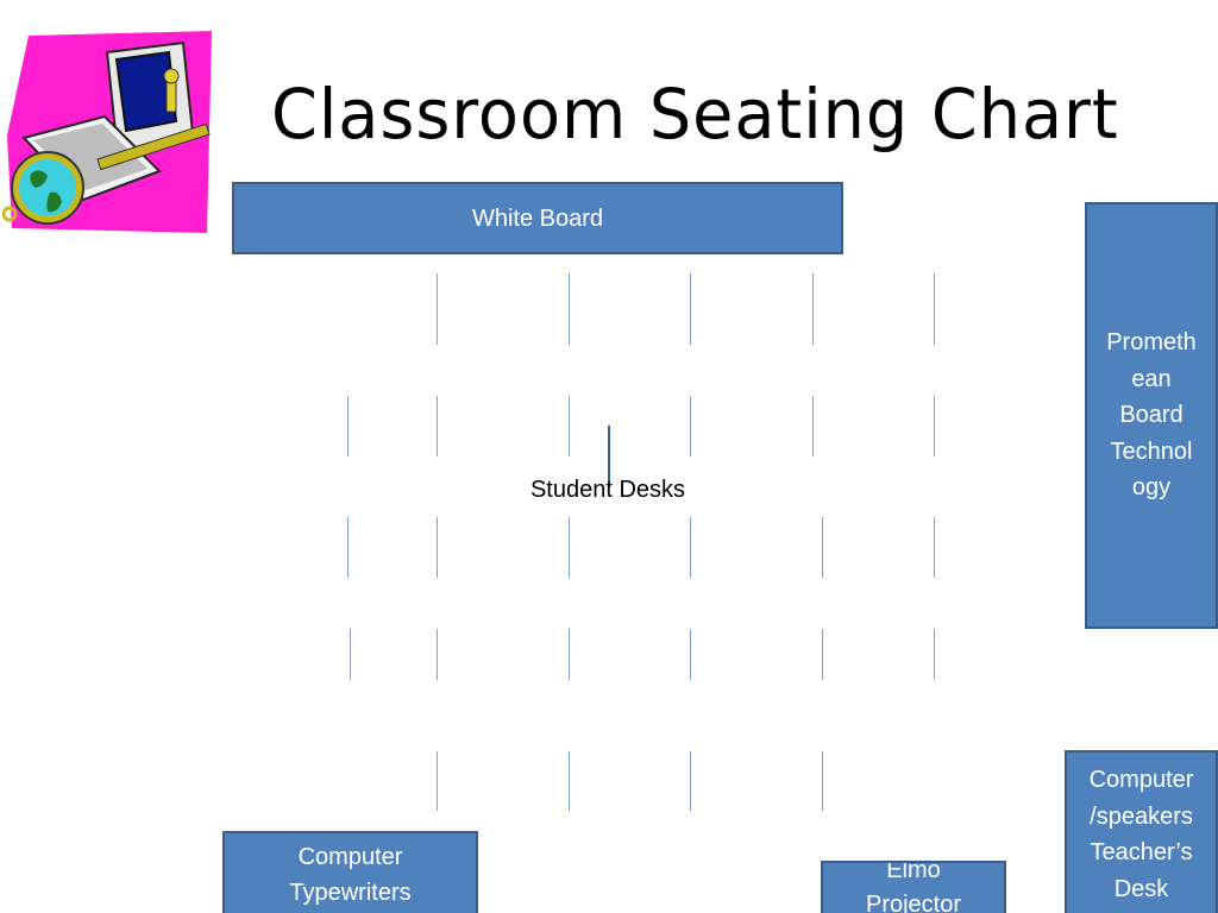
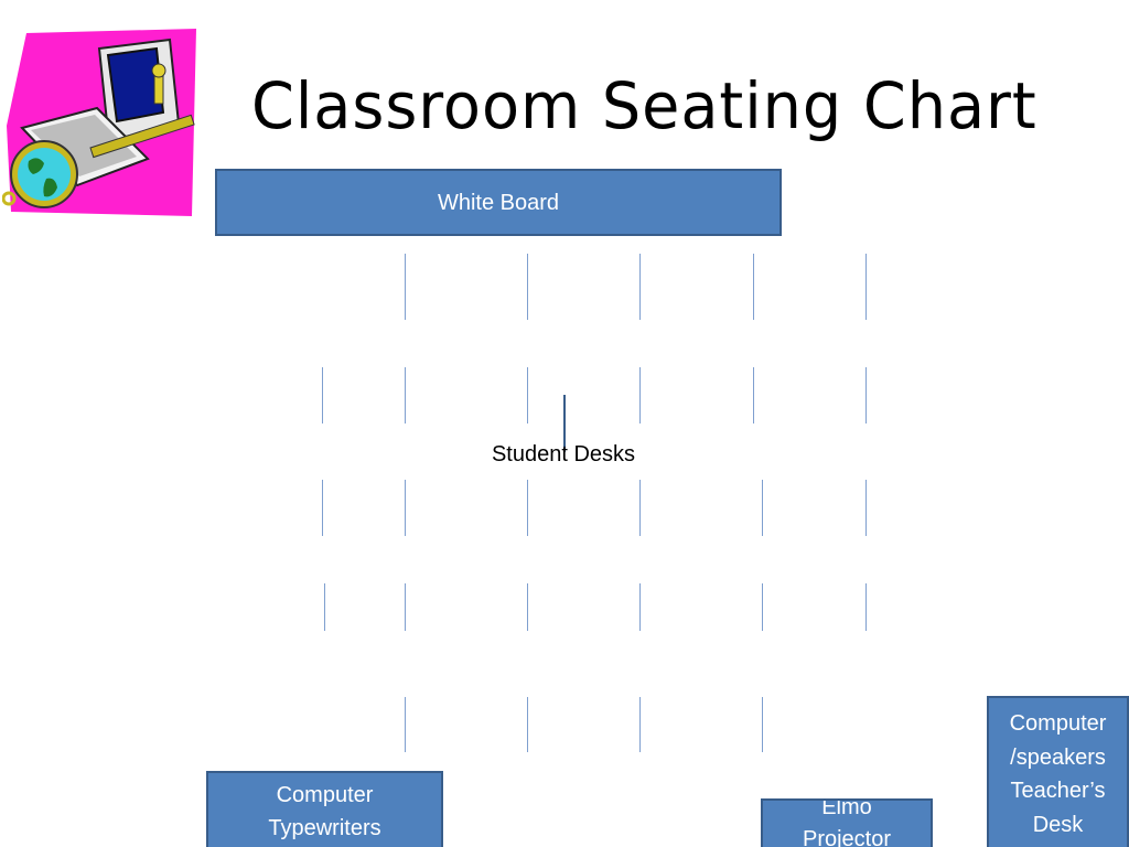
  Classroom Seating Chart
  White Board
- Prometh
- ean
- Board
- Technol
- ogy
  Computer
  /speakers
  Teacher’s
  Desk
  Computer
  Typewriters
  Elmo
  Projector
  Student Desks
